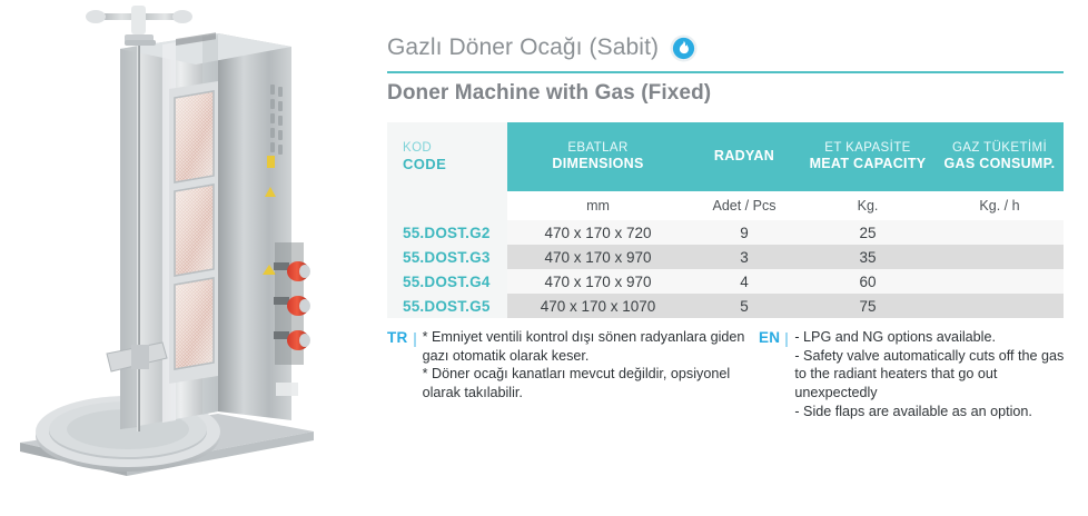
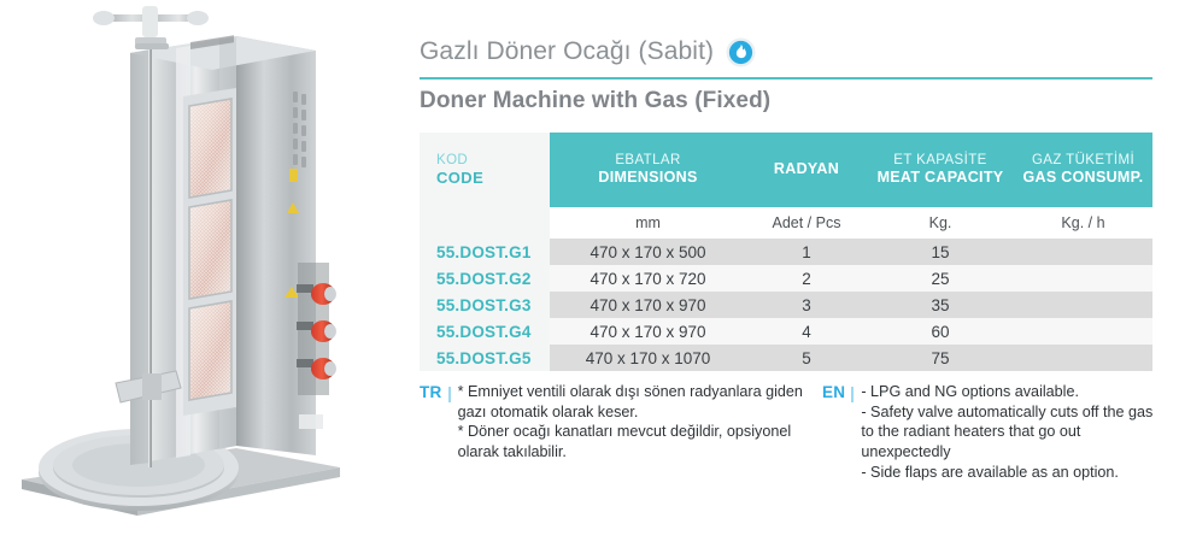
  Gazlı Döner Ocağı (Sabit)
  Doner Machine with Gas (Fixed)
  KOD CODE	EBATLAR DIMENSIONS	RADYAN	ET KAPASİTE MEAT CAPACITY	GAZ TÜKETİMİ GAS CONSUMP.
  	mm	Adet / Pcs	Kg.	Kg. / h
+ 55.DOST.G1	470 x 170 x 500	1	15
- 55.DOST.G2	470 x 170 x 720	9	25
+ 55.DOST.G2	470 x 170 x 720	2	25
  55.DOST.G3	470 x 170 x 970	3	35
  55.DOST.G4	470 x 170 x 970	4	60
  55.DOST.G5	470 x 170 x 1070	5	75
  TR
- * Emniyet ventili kontrol dışı sönen radyanlara giden gazı otomatik olarak keser.
+ * Emniyet ventili olarak dışı sönen radyanlara giden gazı otomatik olarak keser.
  * Döner ocağı kanatları mevcut değildir, opsiyonel olarak takılabilir.
  EN
  - LPG and NG options available.
  - Safety valve automatically cuts off the gas to the radiant heaters that go out unexpectedly
  - Side flaps are available as an option.
